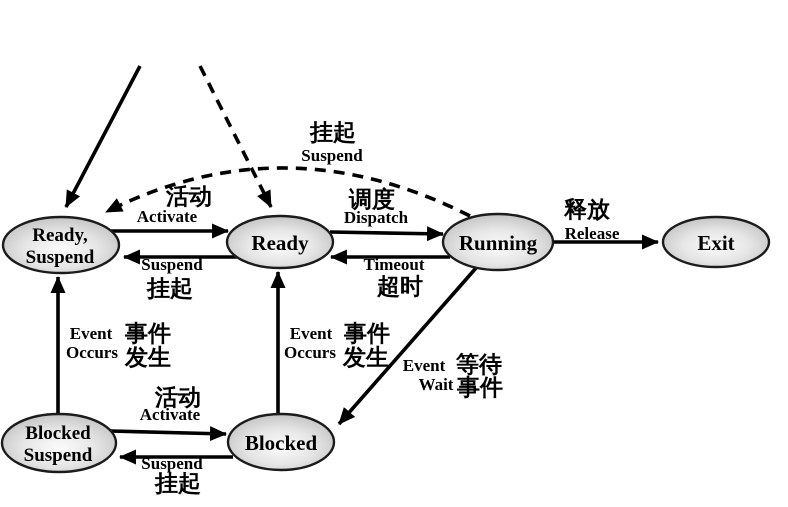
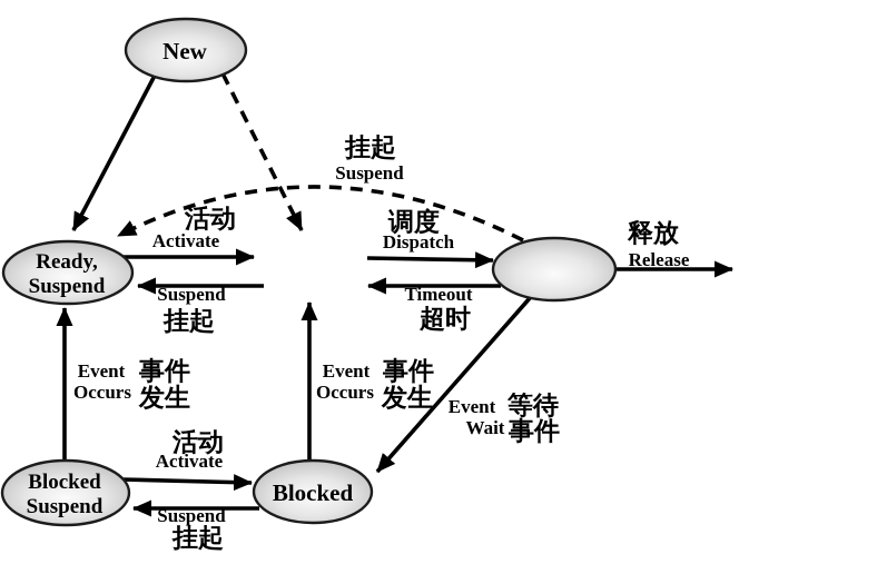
+ New
  Ready,
  Suspend
- Ready
- Running
- Exit
  Blocked
  Suspend
  Blocked
  挂起
  Suspend
  活动
  Activate
  调度
  Dispatch
  Suspend
  挂起
  Timeout
  超时
  释放
  Release
  Event
  Occurs
  事件
  发生
  Event
  Occurs
  事件
  发生
  Event
  Wait
  等待
  事件
  活动
  Activate
  Suspend
  挂起
